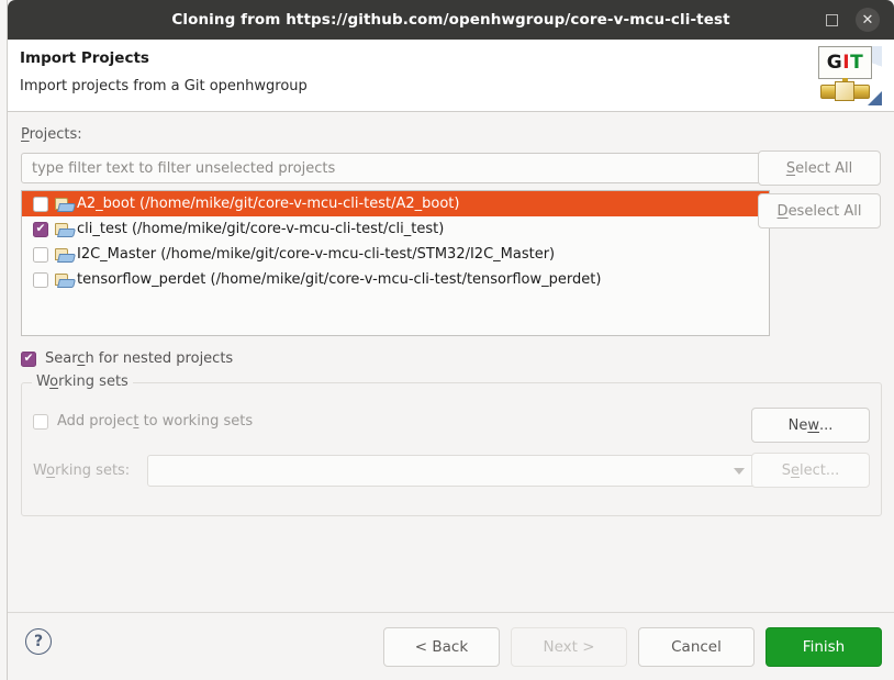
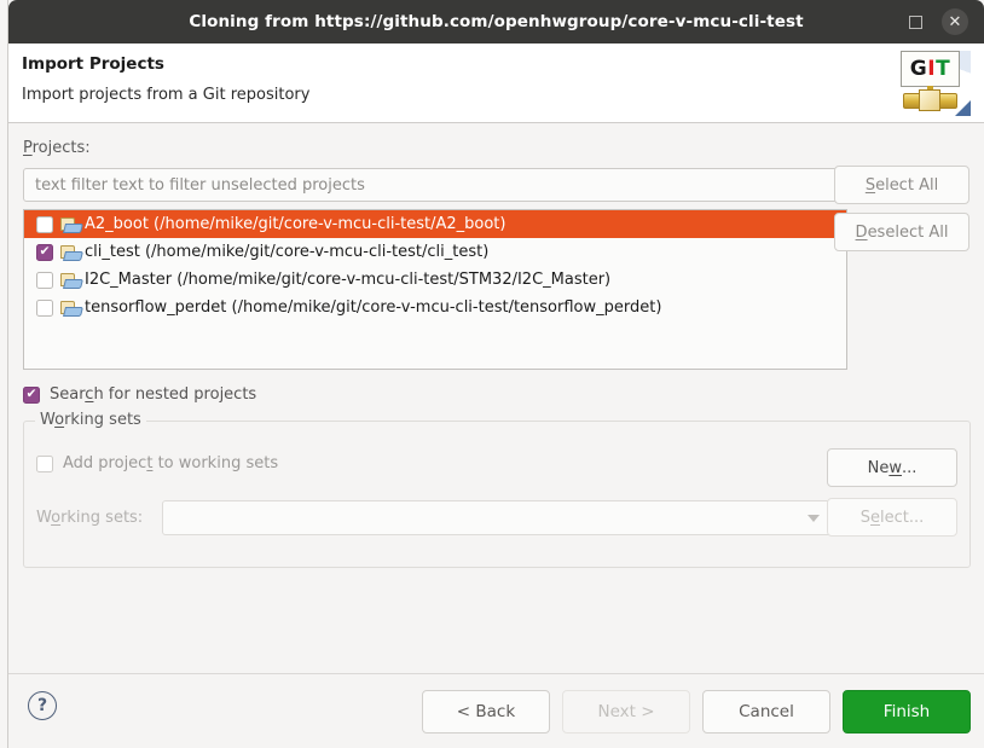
  Cloning from https://github.com/openhwgroup/core-v-mcu-cli-test
  ✕
  Import Projects
- Import projects from a Git openhwgroup
+ Import projects from a Git repository
  G
  I
  T
  Projects:
- type filter text to filter unselected projects
+ text filter text to filter unselected projects
  S
  elect All
  D
  eselect All
  A2_boot (/home/mike/git/core-v-mcu-cli-test/A2_boot)
  ✔
  cli_test (/home/mike/git/core-v-mcu-cli-test/cli_test)
  I2C_Master (/home/mike/git/core-v-mcu-cli-test/STM32/I2C_Master)
  tensorflow_perdet (/home/mike/git/core-v-mcu-cli-test/tensorflow_perdet)
  ✔
  Search for nested projects
  Working sets
  Add project to working sets
  Working sets:
  Ne
  w
  ...
  S
  e
  lect...
  ?
  < Back
  Next >
  Cancel
  Finish
